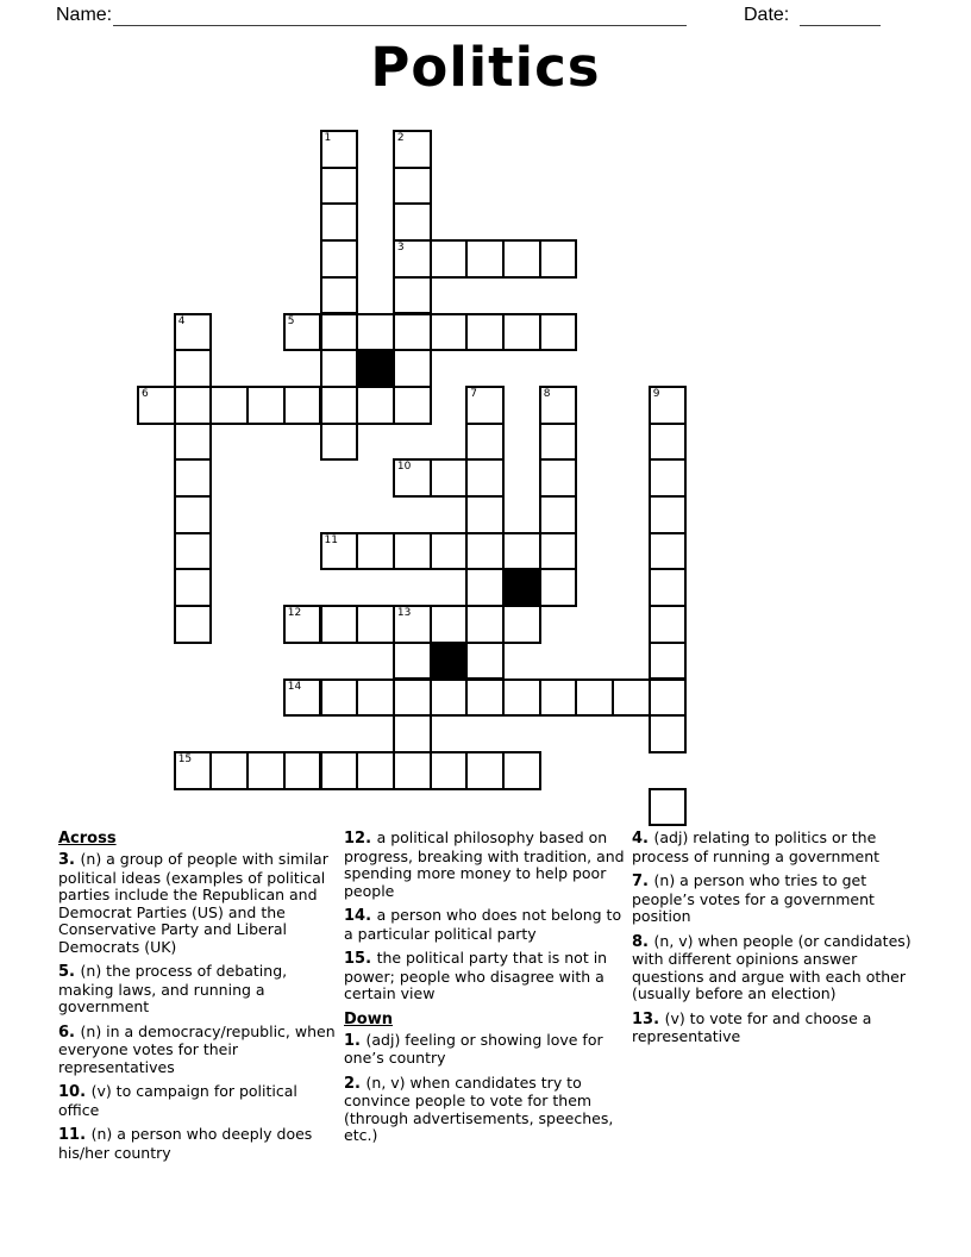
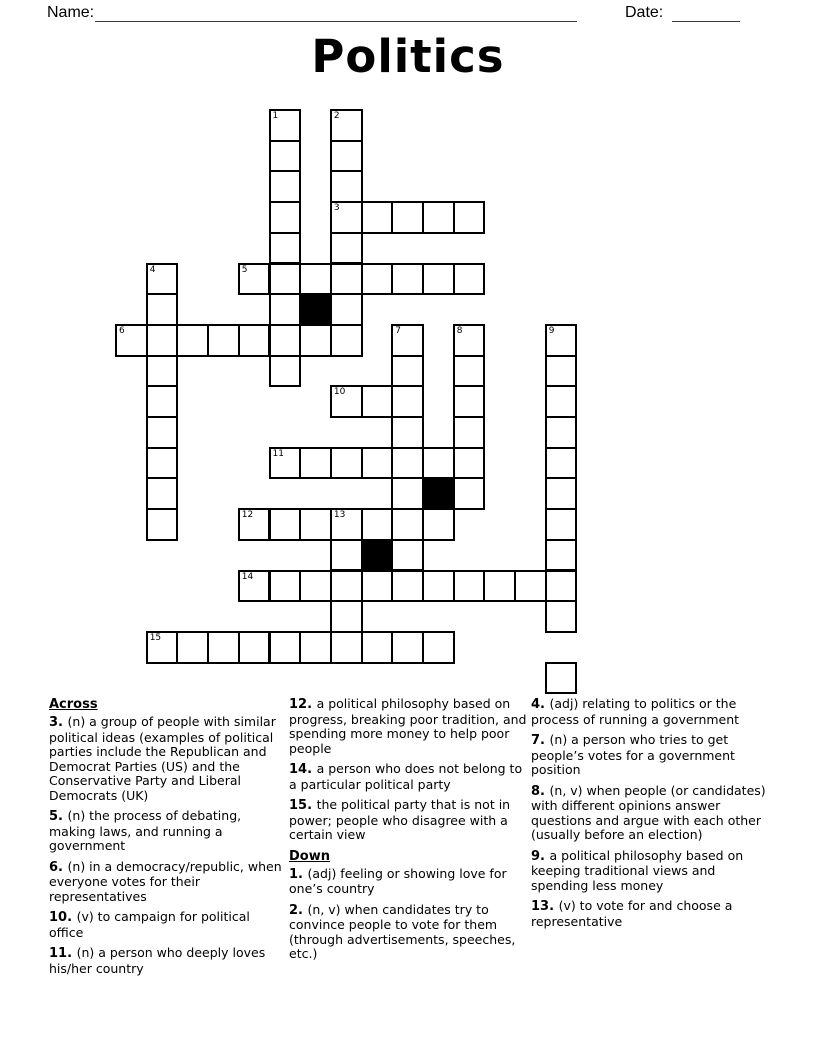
  Name:
  Date:
  Politics
  1
  2
  3
  4
  5
  6
  7
  8
  9
  10
  11
  12
  13
  14
  15
  Across
  3. (n) a group of people with similar political ideas (examples of political parties include the Republican and Democrat Parties (US) and the Conservative Party and Liberal Democrats (UK)
  5. (n) the process of debating, making laws, and running a government
  6. (n) in a democracy/republic, when everyone votes for their representatives
  10. (v) to campaign for political office
- 11. (n) a person who deeply does his/her country
+ 11. (n) a person who deeply loves his/her country
- 12. a political philosophy based on progress, breaking with tradition, and spending more money to help poor people
+ 12. a political philosophy based on progress, breaking poor tradition, and spending more money to help poor people
  14. a person who does not belong to a particular political party
  15. the political party that is not in power; people who disagree with a certain view
  Down
  1. (adj) feeling or showing love for one’s country
  2. (n, v) when candidates try to convince people to vote for them (through advertisements, speeches, etc.)
  4. (adj) relating to politics or the process of running a government
  7. (n) a person who tries to get people’s votes for a government position
  8. (n, v) when people (or candidates) with different opinions answer questions and argue with each other (usually before an election)
+ 9. a political philosophy based on keeping traditional views and spending less money
  13. (v) to vote for and choose a representative
